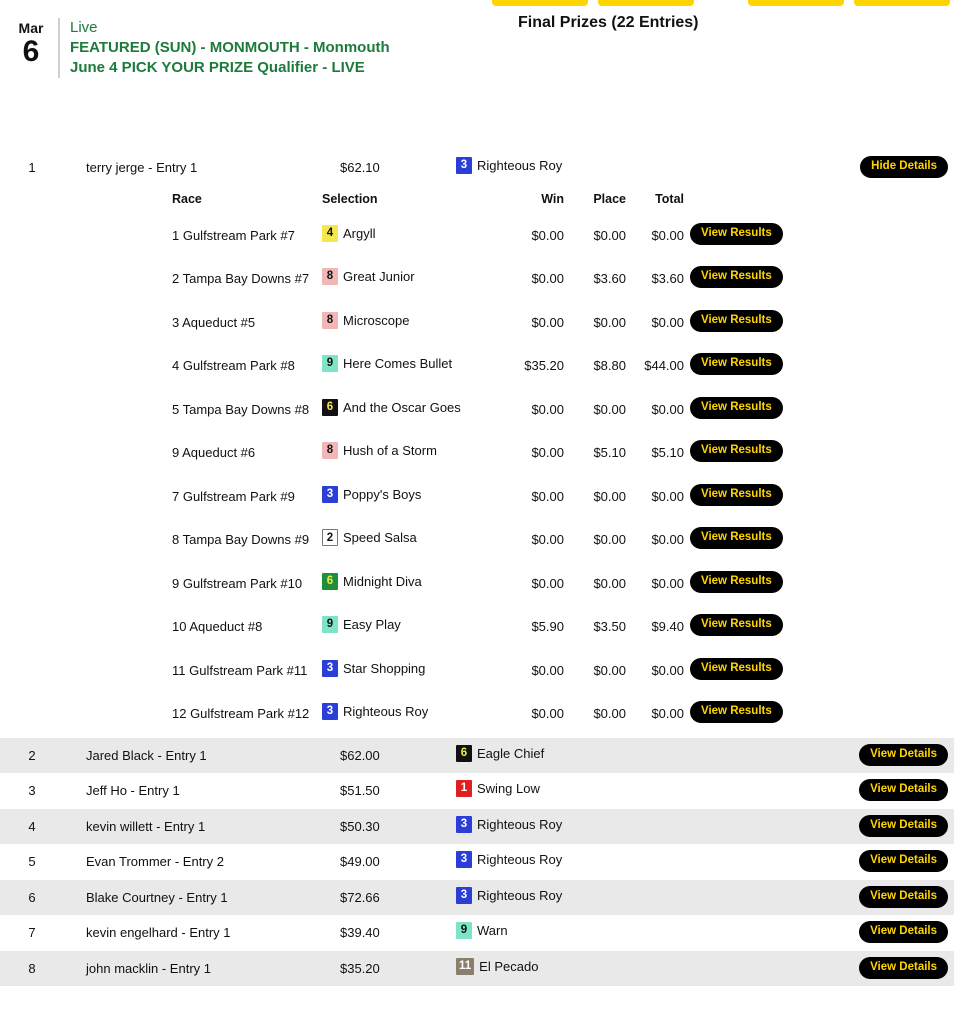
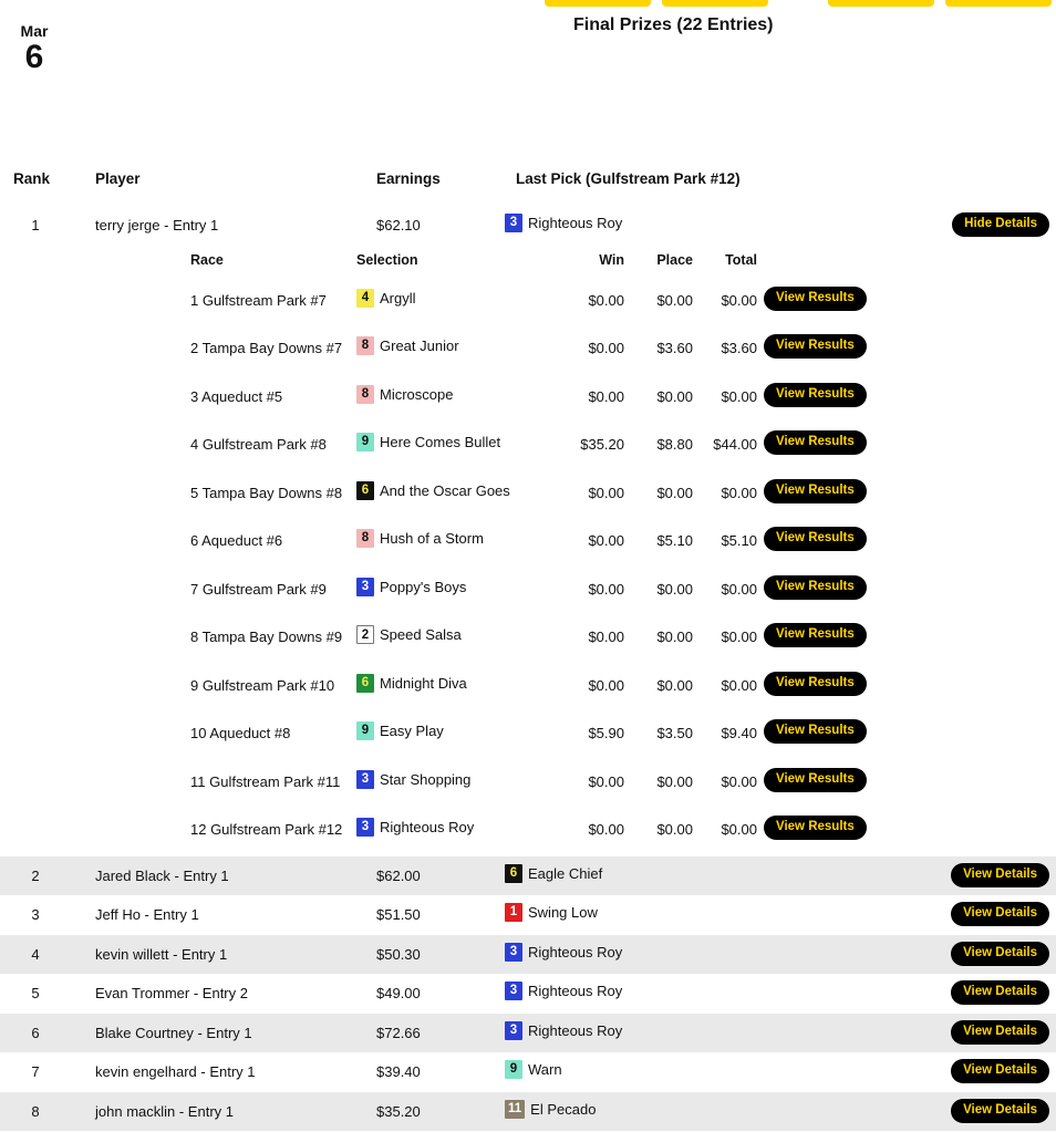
  Mar
  6
- Live
- FEATURED (SUN) - MONMOUTH - Monmouth
- June 4 PICK YOUR PRIZE Qualifier - LIVE
  Final Prizes (22 Entries)
+ Rank
+ Player
+ Earnings
+ Last Pick (Gulfstream Park #12)
  1
  terry jerge - Entry 1
  $62.10
  3
  Righteous Roy
  Hide Details
  Race
  Selection
  Win
  Place
  Total
  1 Gulfstream Park #7
  4
  Argyll
  $0.00
  $0.00
  $0.00
  View Results
  2 Tampa Bay Downs #7
  8
  Great Junior
  $0.00
  $3.60
  $3.60
  View Results
  3 Aqueduct #5
  8
  Microscope
  $0.00
  $0.00
  $0.00
  View Results
  4 Gulfstream Park #8
  9
  Here Comes Bullet
  $35.20
  $8.80
  $44.00
  View Results
  5 Tampa Bay Downs #8
  6
  And the Oscar Goes
  $0.00
  $0.00
  $0.00
  View Results
- 9 Aqueduct #6
+ 6 Aqueduct #6
  8
  Hush of a Storm
  $0.00
  $5.10
  $5.10
  View Results
  7 Gulfstream Park #9
  3
  Poppy's Boys
  $0.00
  $0.00
  $0.00
  View Results
  8 Tampa Bay Downs #9
  2
  Speed Salsa
  $0.00
  $0.00
  $0.00
  View Results
  9 Gulfstream Park #10
  6
  Midnight Diva
  $0.00
  $0.00
  $0.00
  View Results
  10 Aqueduct #8
  9
  Easy Play
  $5.90
  $3.50
  $9.40
  View Results
  11 Gulfstream Park #11
  3
  Star Shopping
  $0.00
  $0.00
  $0.00
  View Results
  12 Gulfstream Park #12
  3
  Righteous Roy
  $0.00
  $0.00
  $0.00
  View Results
  2
  Jared Black - Entry 1
  $62.00
  6
  Eagle Chief
  View Details
  3
  Jeff Ho - Entry 1
  $51.50
  1
  Swing Low
  View Details
  4
  kevin willett - Entry 1
  $50.30
  3
  Righteous Roy
  View Details
  5
  Evan Trommer - Entry 2
  $49.00
  3
  Righteous Roy
  View Details
  6
  Blake Courtney - Entry 1
  $72.66
  3
  Righteous Roy
  View Details
  7
  kevin engelhard - Entry 1
  $39.40
  9
  Warn
  View Details
  8
  john macklin - Entry 1
  $35.20
  11
  El Pecado
  View Details
